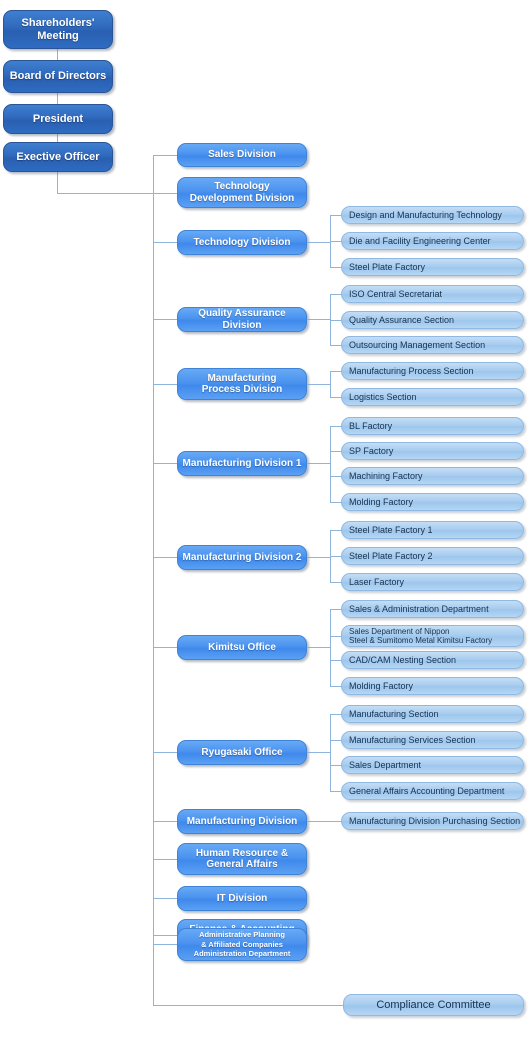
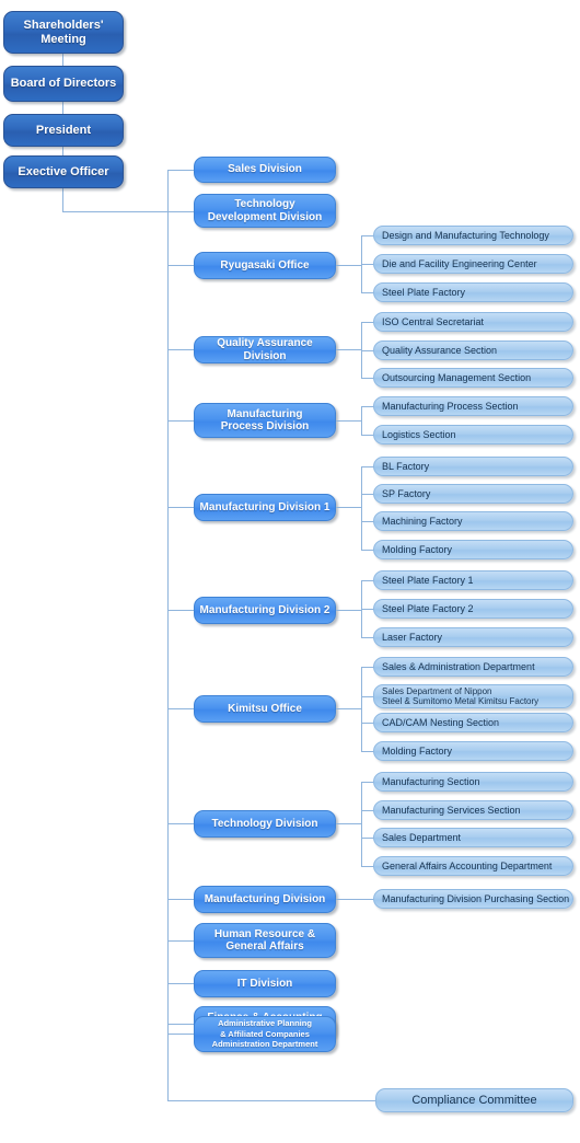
  Shareholders'
  Meeting
  Board of Directors
  President
  Exective Officer
  Sales Division
  Technology
  Development Division
- Technology Division
+ Ryugasaki Office
  Design and Manufacturing Technology
  Die and Facility Engineering Center
  Steel Plate Factory
  Quality Assurance Division
  ISO Central Secretariat
  Quality Assurance Section
  Outsourcing Management Section
  Manufacturing
  Process Division
  Manufacturing Process Section
  Logistics Section
  Manufacturing Division 1
  BL Factory
  SP Factory
  Machining Factory
  Molding Factory
  Manufacturing Division 2
  Steel Plate Factory 1
  Steel Plate Factory 2
  Laser Factory
  Kimitsu Office
  Sales & Administration Department
  Sales Department of Nippon
  Steel & Sumitomo Metal Kimitsu Factory
  CAD/CAM Nesting Section
  Molding Factory
- Ryugasaki Office
+ Technology Division
  Manufacturing Section
  Manufacturing Services Section
  Sales Department
  General Affairs Accounting Department
  Manufacturing Division
  Manufacturing Division Purchasing Section
  Human Resource &
  General Affairs
  IT Division
  Administrative Planning
  & Affiliated Companies
  Administration Department
  Compliance Committee
